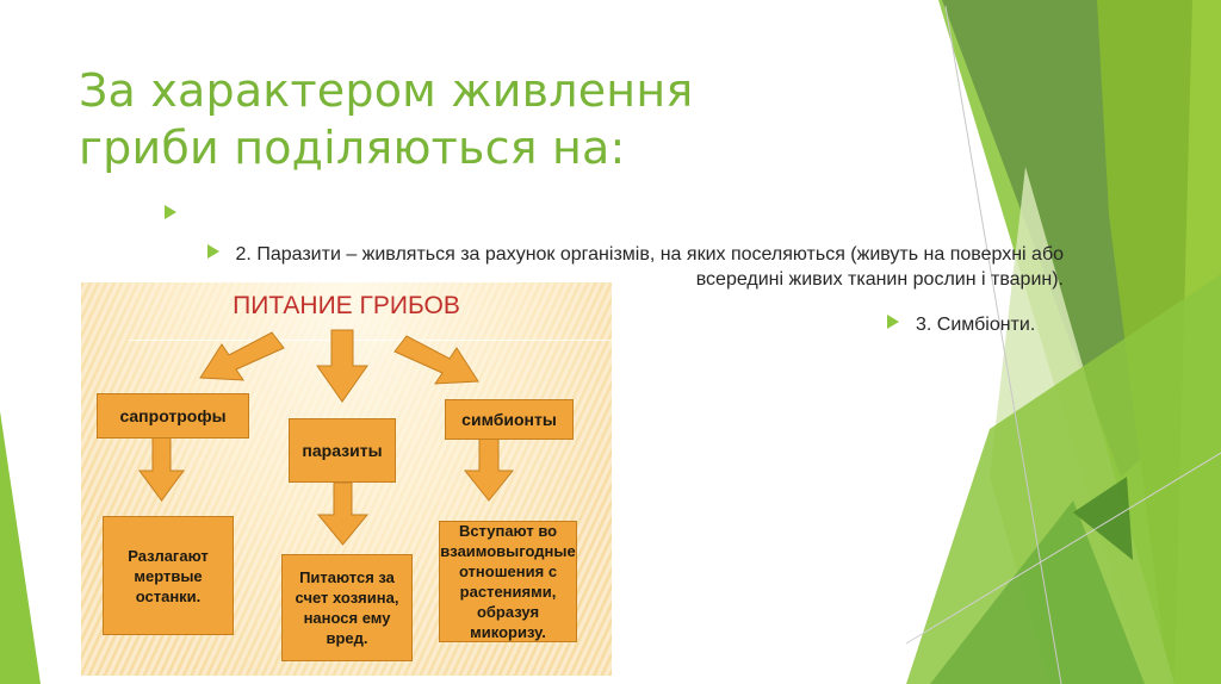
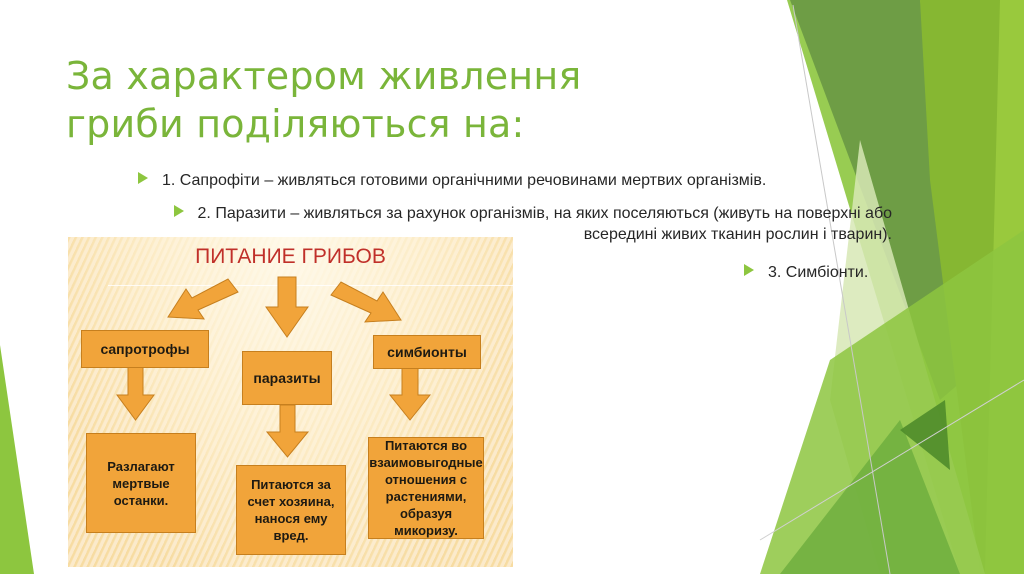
  За характером живлення гриби поділяються на:
+ 1. Сапрофіти – живляться готовими органічними речовинами мертвих організмів.
  2. Паразити – живляться за рахунок організмів, на яких поселяються (живуть на поверхні або
  всередині живих тканин рослин і тварин).
  3. Симбіонти.
  ПИТАНИЕ ГРИБОВ
  сапротрофы
  паразиты
  симбионты
  Разлагают мертвые останки.
  Питаются за счет хозяина, нанося ему вред.
- Вступают во взаимовыгодные отношения с растениями, образуя микоризу.
+ Питаются во взаимовыгодные отношения с растениями, образуя микоризу.
